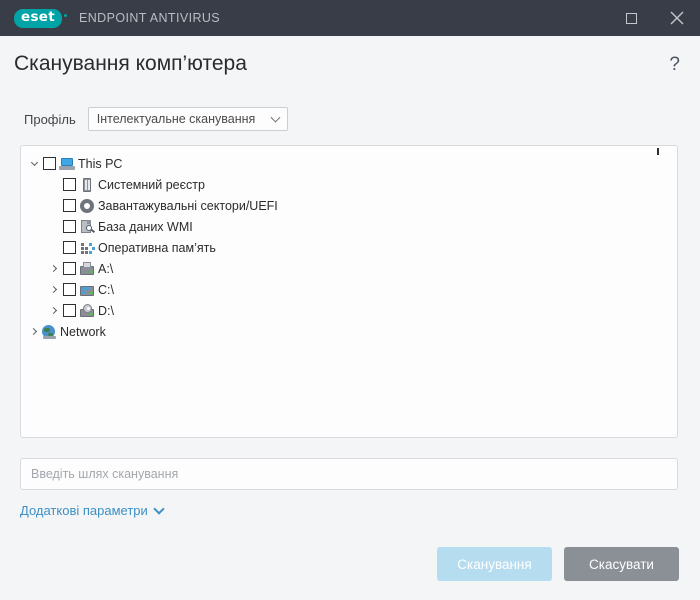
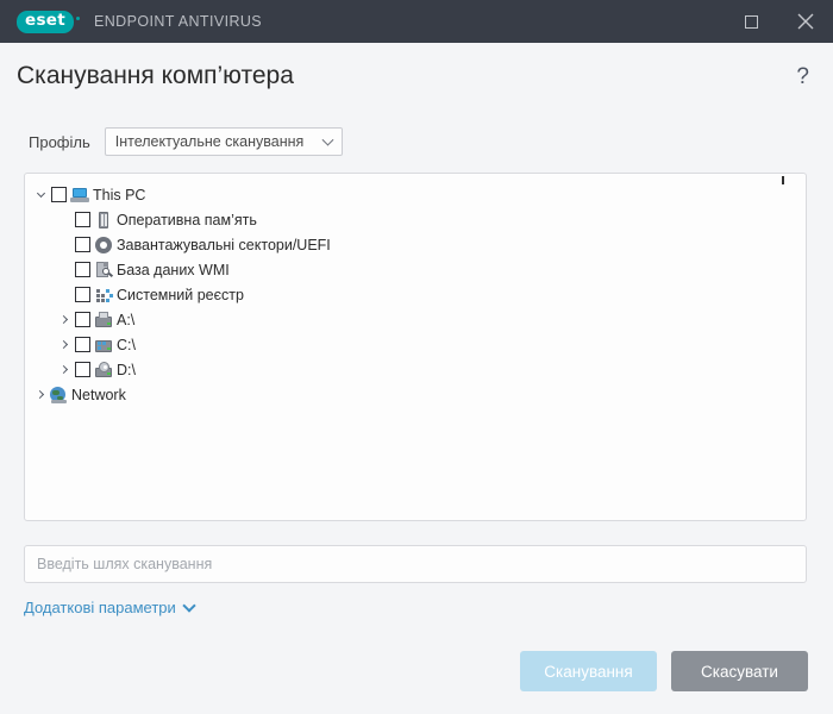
  eset
  ENDPOINT ANTIVIRUS
  Сканування комп’ютера
  ?
  Профіль
  Інтелектуальне сканування
  This PC
- Системний реєстр
+ Оперативна пам’ять
  Завантажувальні сектори/UEFI
  База даних WMI
- Оперативна пам’ять
+ Системний реєстр
  A:\
  C:\
  D:\
  Network
  Введіть шлях сканування
  Додаткові параметри
  Сканування
  Скасувати
